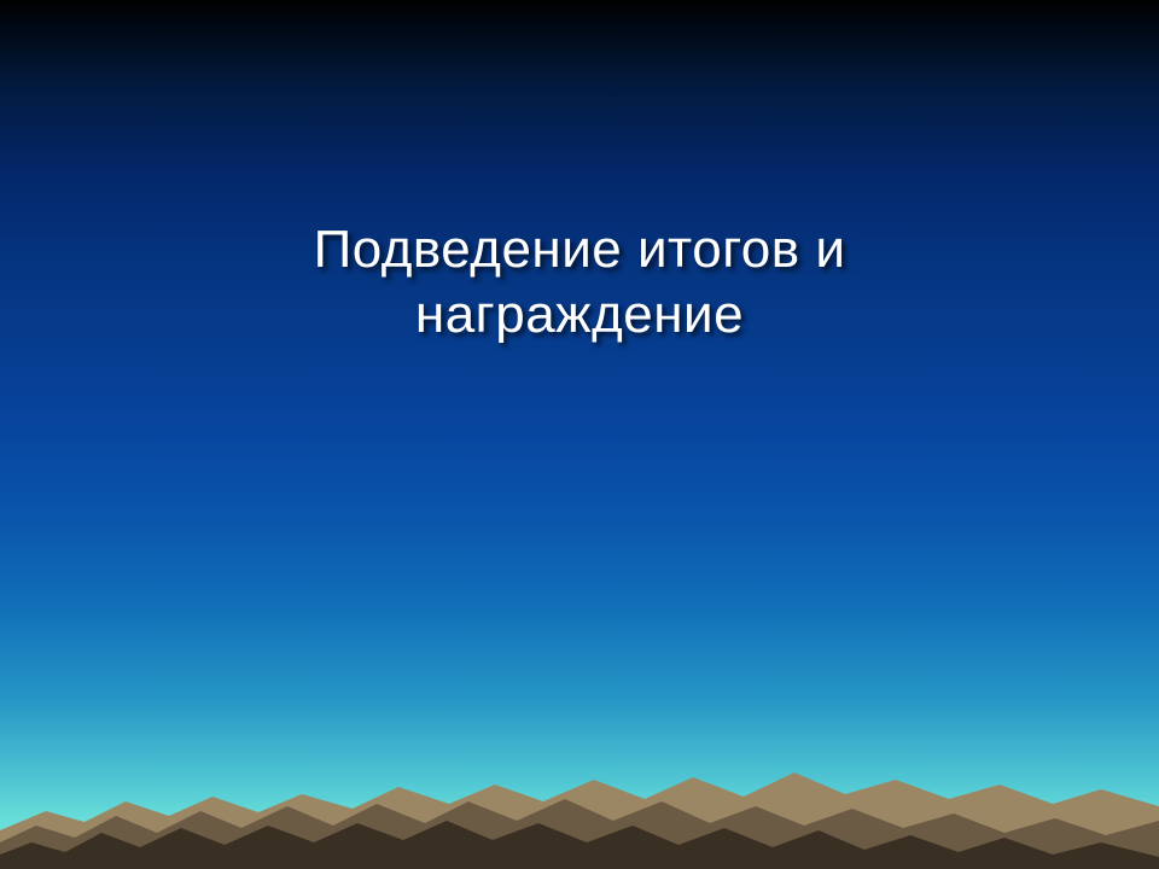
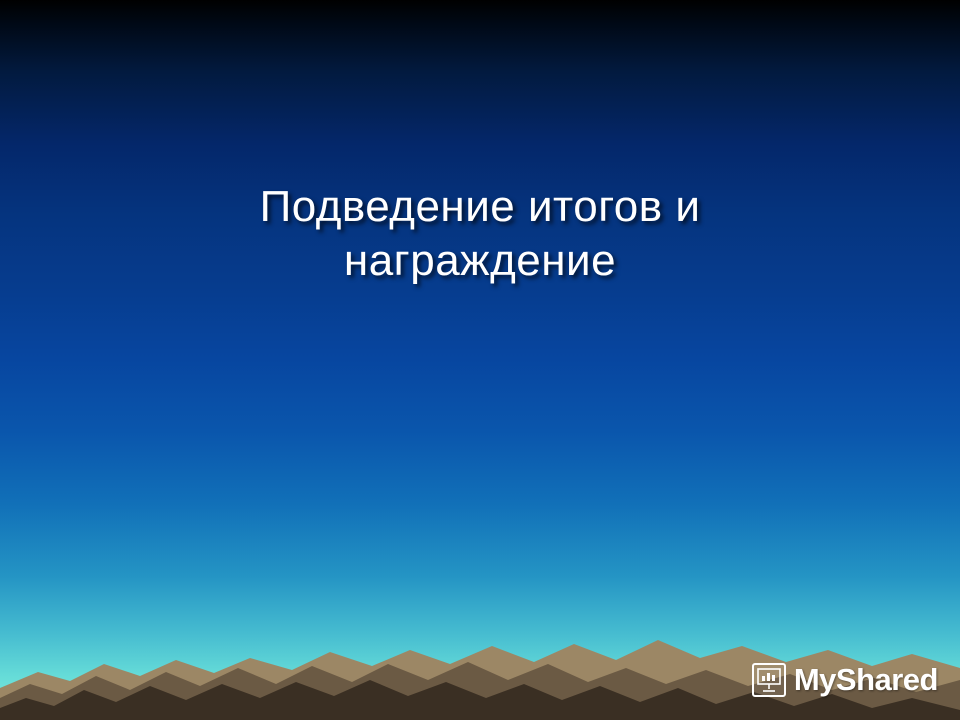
  Подведение итогов и
  награждение
+ MyShared
